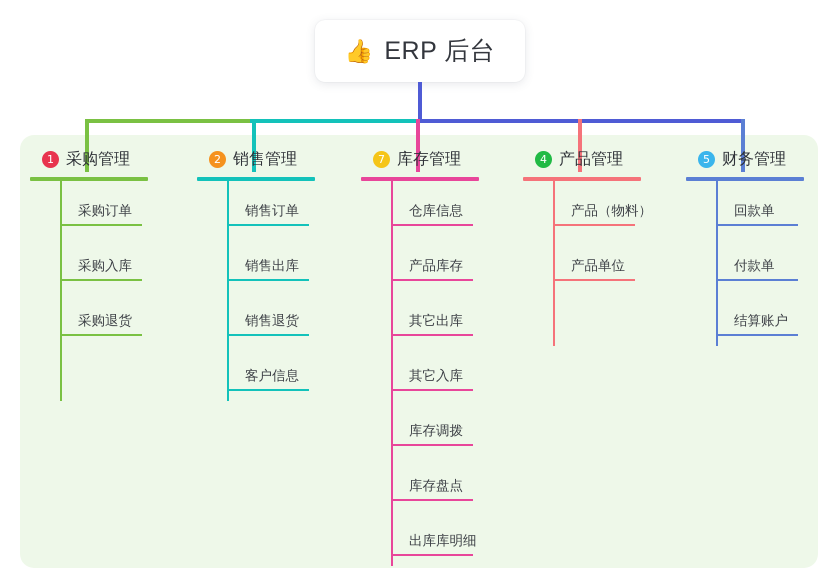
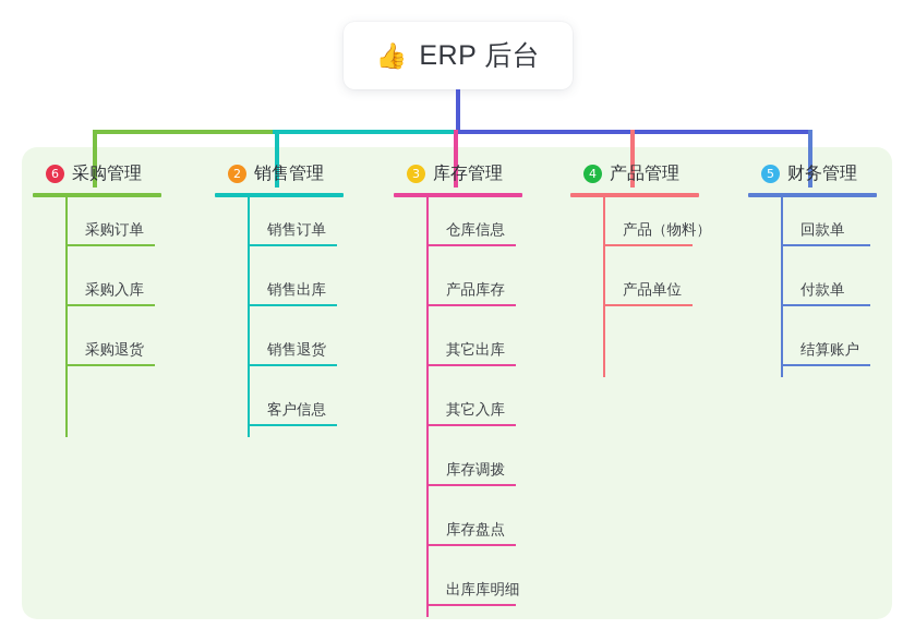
  👍
  ERP 后台
- 1
+ 6
  采购管理
  采购订单
  采购入库
  采购退货
  2
  销售管理
  销售订单
  销售出库
  销售退货
  客户信息
- 7
+ 3
  库存管理
  仓库信息
  产品库存
  其它出库
  其它入库
  库存调拨
  库存盘点
  出库库明细
  4
  产品管理
  产品（物料）
  产品单位
  5
  财务管理
  回款单
  付款单
  结算账户
